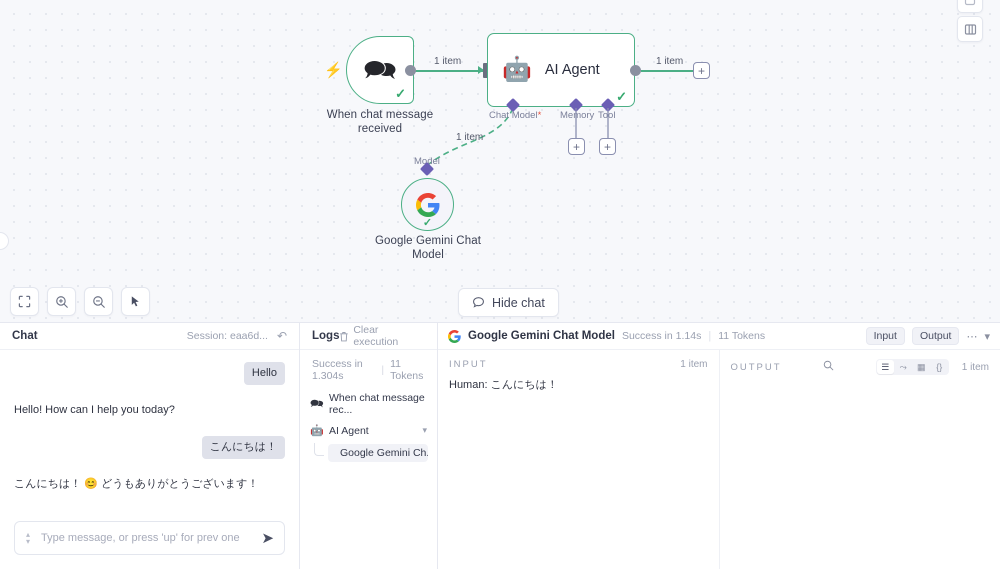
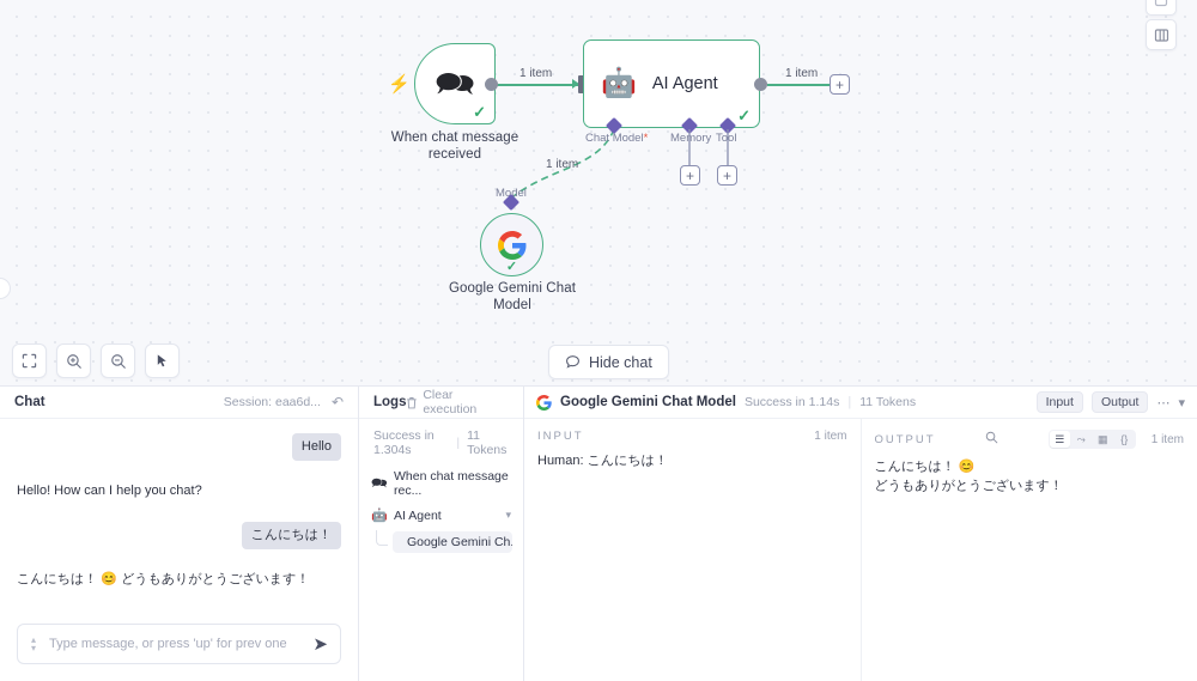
  1 item
  1 item
  1 item
  ⚡
  🗪
  ✓
  When chat message
  received
  🤖
  AI Agent
  ✓
  +
  Chat Model*
  Memory
  Tool
  +
  +
  Model
  ✓
  Google Gemini Chat
  Model
  Hide chat
  Chat
  Session: eaa6d...
  ↶
  Hello
- Hello! How can I help you today?
+ Hello! How can I help you chat?
  こんにちは！
  こんにちは！ 😊 どうもありがとうございます！
  ▴
  ▾
  Type message, or press 'up' for prev one
  ➤
  Logs
  Clear execution
  Success in 1.304s
  |
  11 Tokens
  🗪
  When chat message rec...
  🤖
  AI Agent
  ▾
  Google Gemini Ch.
  Google Gemini Chat Model
  Success in 1.14s
  11 Tokens
  Input
  Output
  ⋯
  ▾
  INPUT
  1 item
  Human: こんにちは！
  OUTPUT
  ☰
  ⤳
  ▦
  {}
  1 item
+ こんにちは！ 😊
+ どうもありがとうございます！
